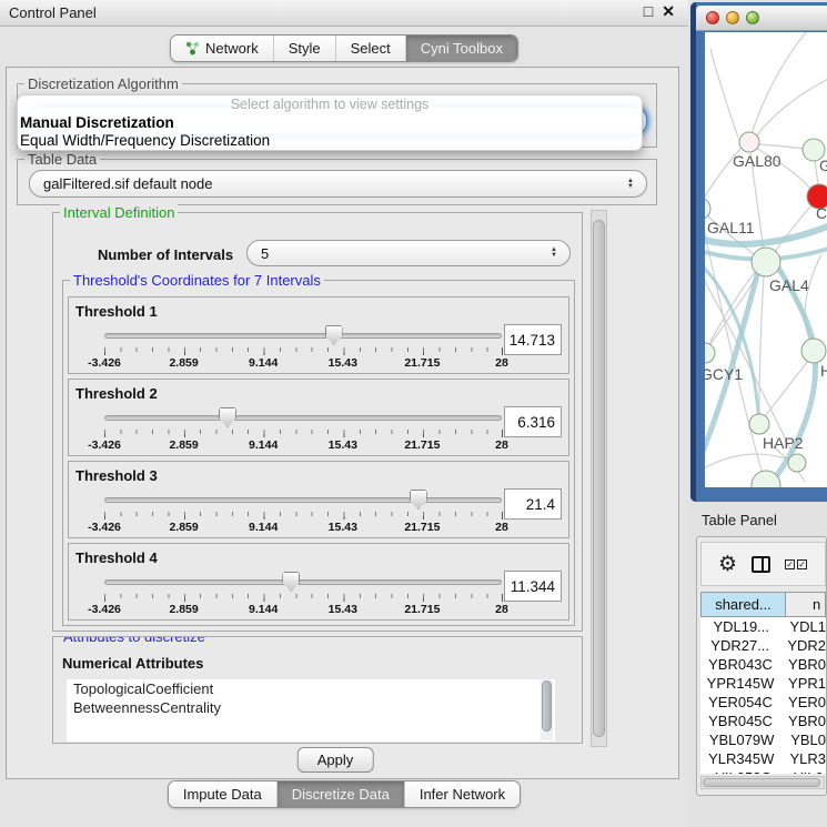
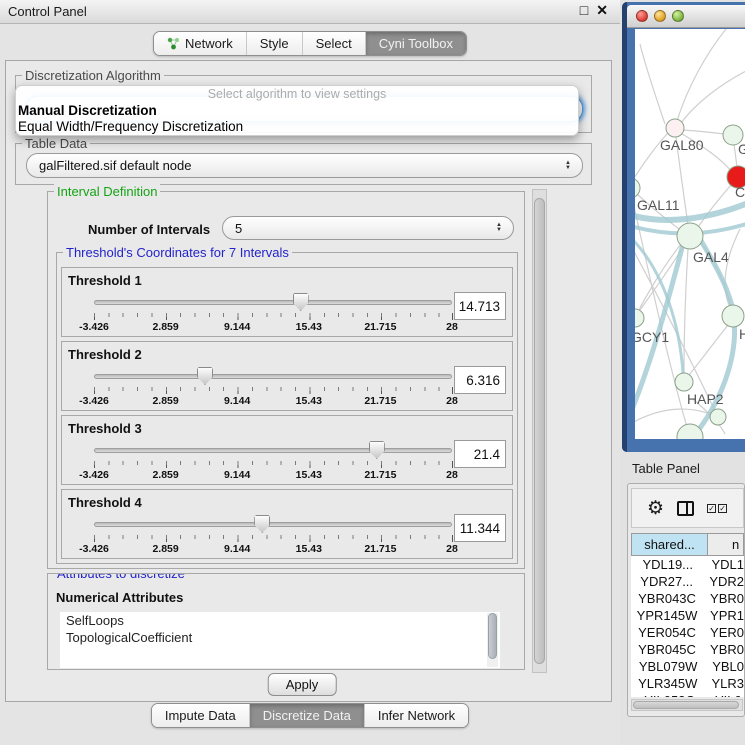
  Control Panel
  □
  ✕
  Network
  Style
  Select
  Cyni Toolbox
  Discretization Algorithm
  Select algorithm to view settings
  Manual Discretization
  Equal Width/Frequency Discretization
  Table Data
  galFiltered.sif default node
  Interval Definition
  Number of Intervals
  5
  Threshold's Coordinates for 7 Intervals
  Threshold 1
  -3.426
  2.859
  9.144
  15.43
  21.715
  28
  14.713
  Threshold 2
  -3.426
  2.859
  9.144
  15.43
  21.715
  28
  6.316
  Threshold 3
  -3.426
  2.859
  9.144
  15.43
  21.715
  28
  21.4
  Threshold 4
  -3.426
  2.859
  9.144
  15.43
  21.715
  28
  11.344
  Attributes to discretize
  Numerical Attributes
+ SelfLoops
  TopologicalCoefficient
- BetweennessCentrality
  Apply
  Impute Data
  Discretize Data
  Infer Network
  GAL80
  G
  C
  GAL11
  GAL4
  GCY1
  H
  HAP2
  Table Panel
  ⚙
  ✓
  ✓
  shared...
  n
  YDL19...
  YDL1
  YDR27...
  YDR2
  YBR043C
  YBR0
  YPR145W
  YPR1
  YER054C
  YER0
  YBR045C
  YBR0
  YBL079W
  YBL0
  YLR345W
  YLR3
